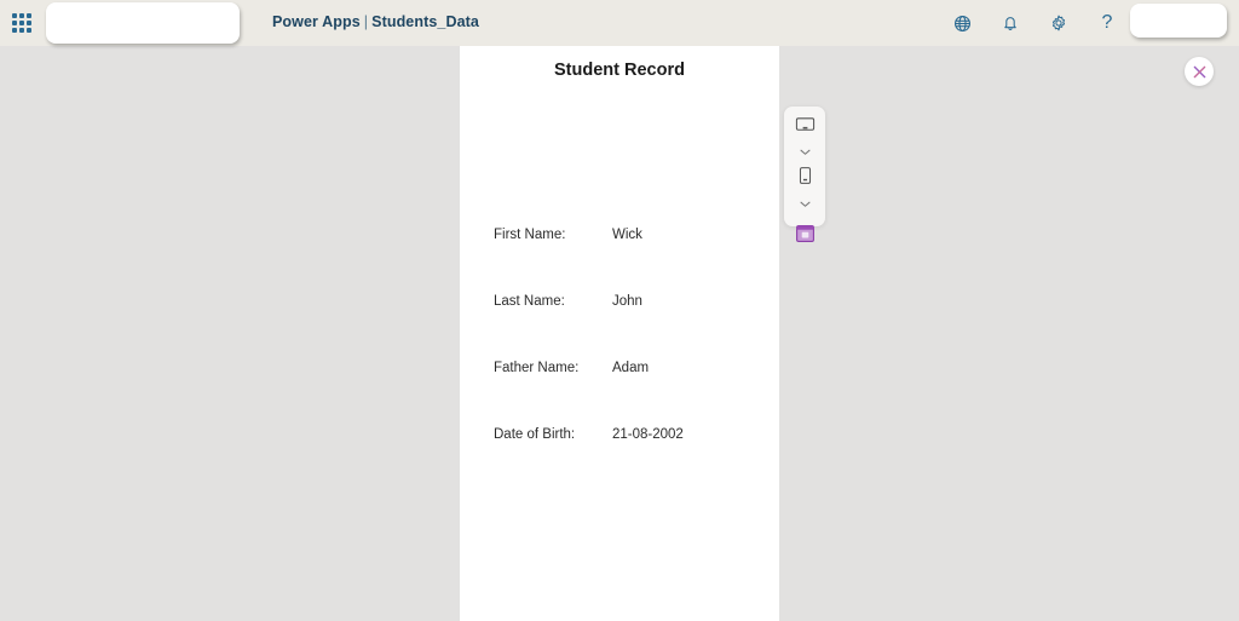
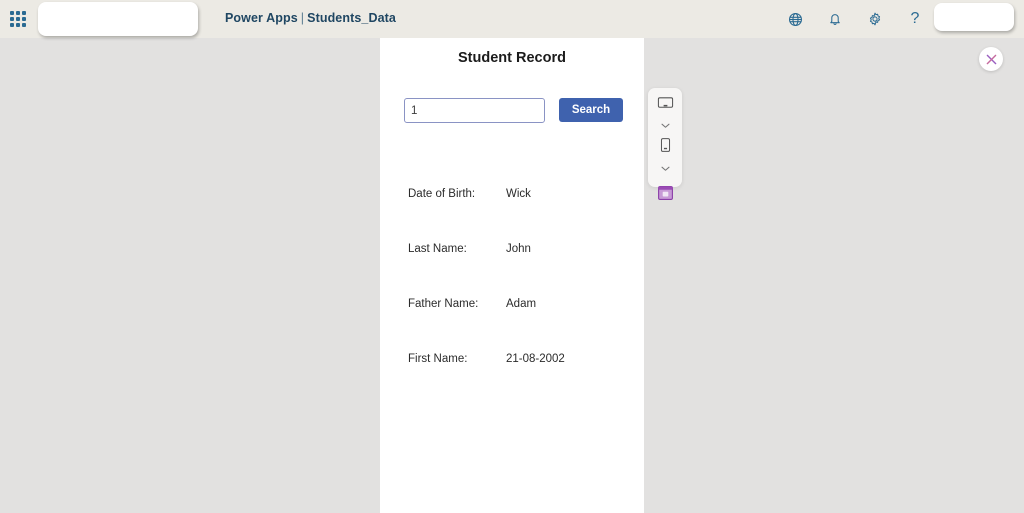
  Power Apps | Students_Data
  ?
  Student Record
+ 1
+ Search
- First Name:
+ Date of Birth:
  Wick
  Last Name:
  John
  Father Name:
  Adam
- Date of Birth:
+ First Name:
  21-08-2002
